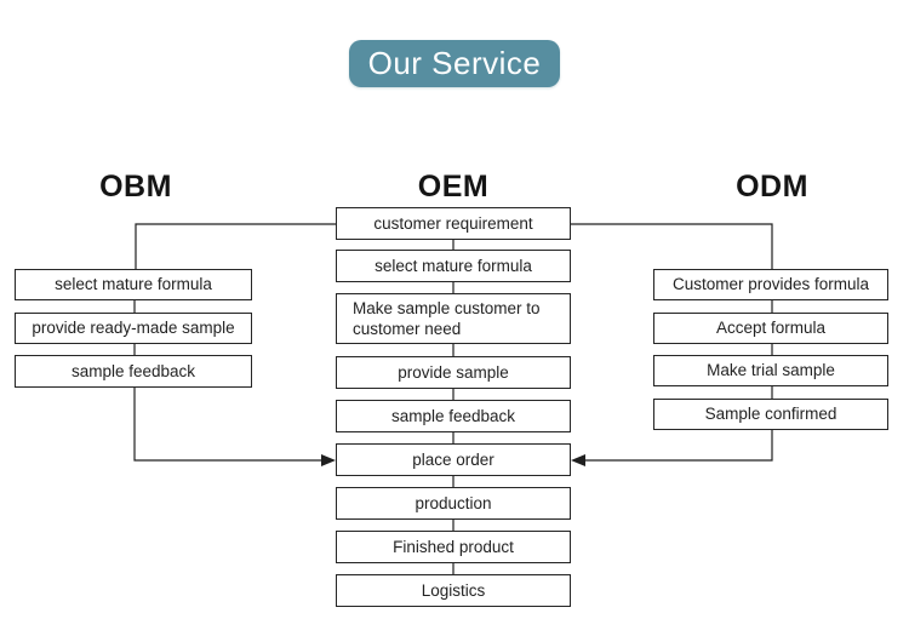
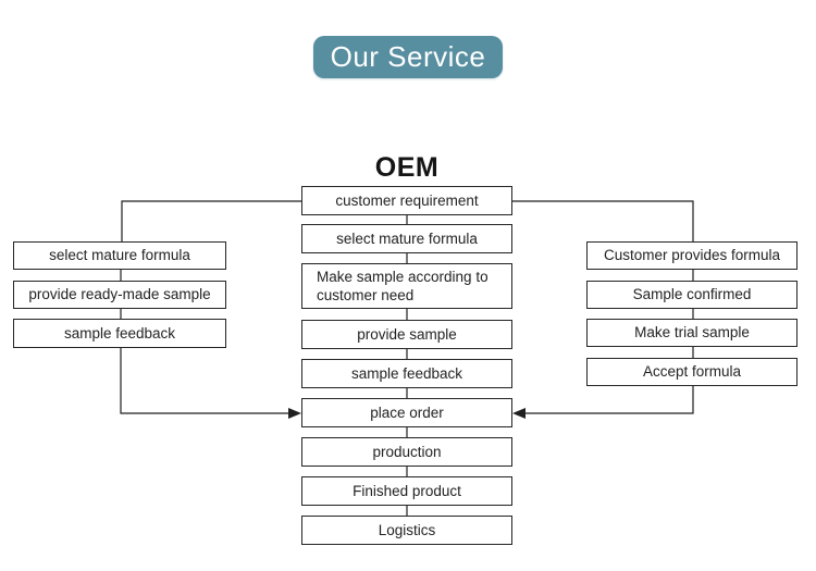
  Our Service
- OBM
  OEM
- ODM
  select mature formula
  provide ready-made sample
  sample feedback
  customer requirement
  select mature formula
- Make sample customer to customer need
+ Make sample according to customer need
  provide sample
  sample feedback
  place order
  production
  Finished product
  Logistics
  Customer provides formula
- Accept formula
+ Sample confirmed
  Make trial sample
- Sample confirmed
+ Accept formula
